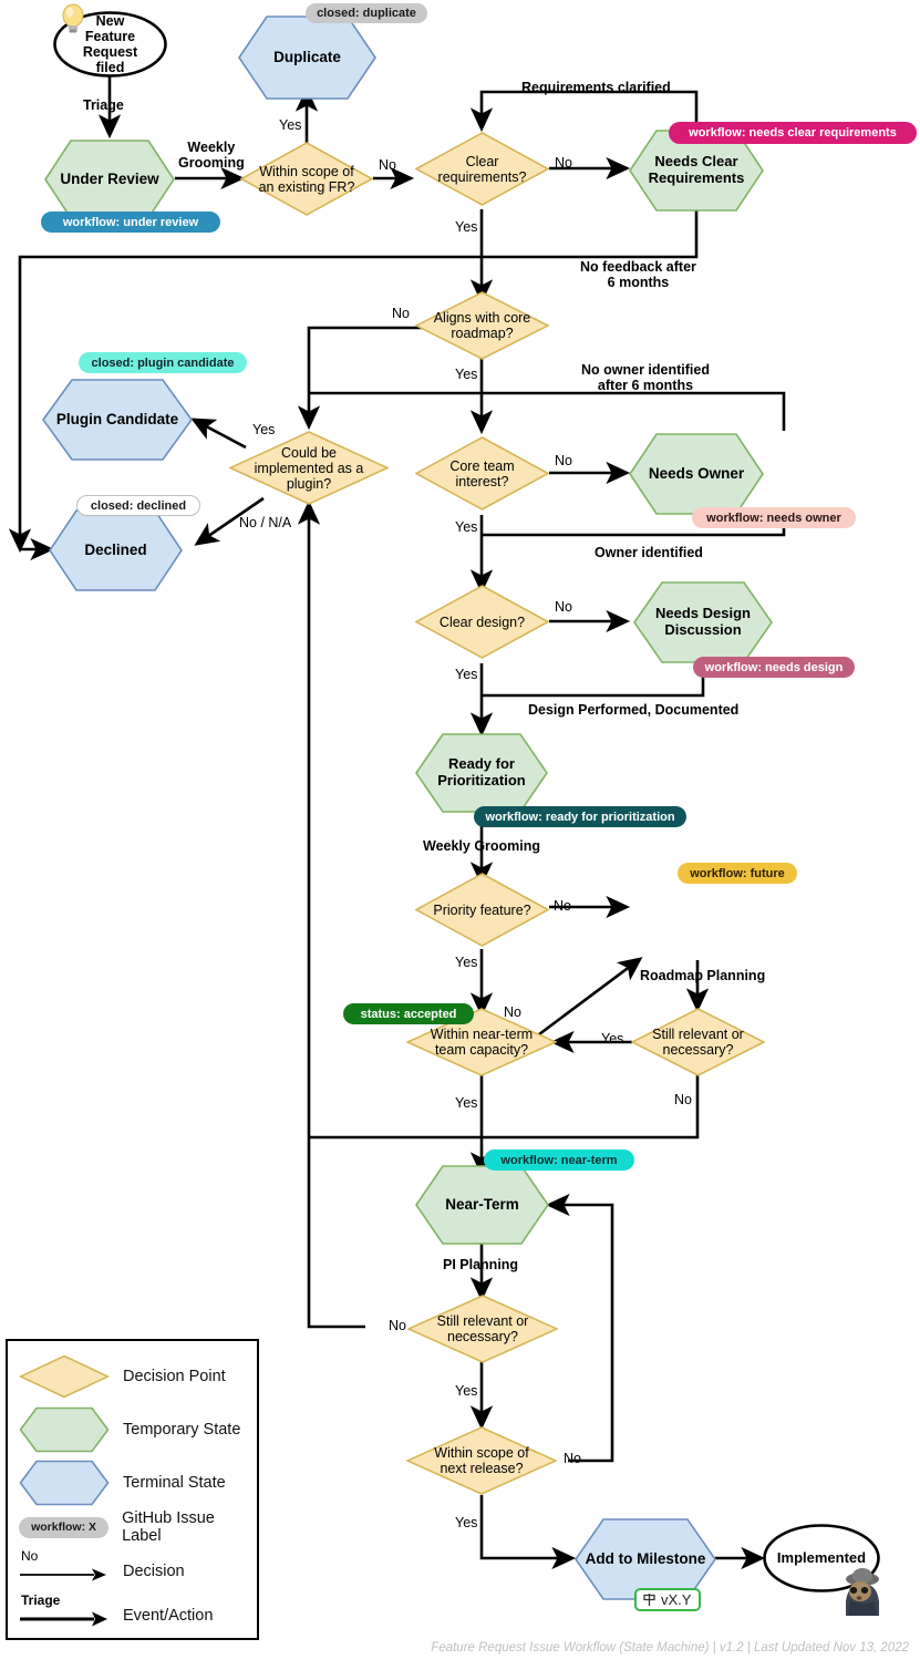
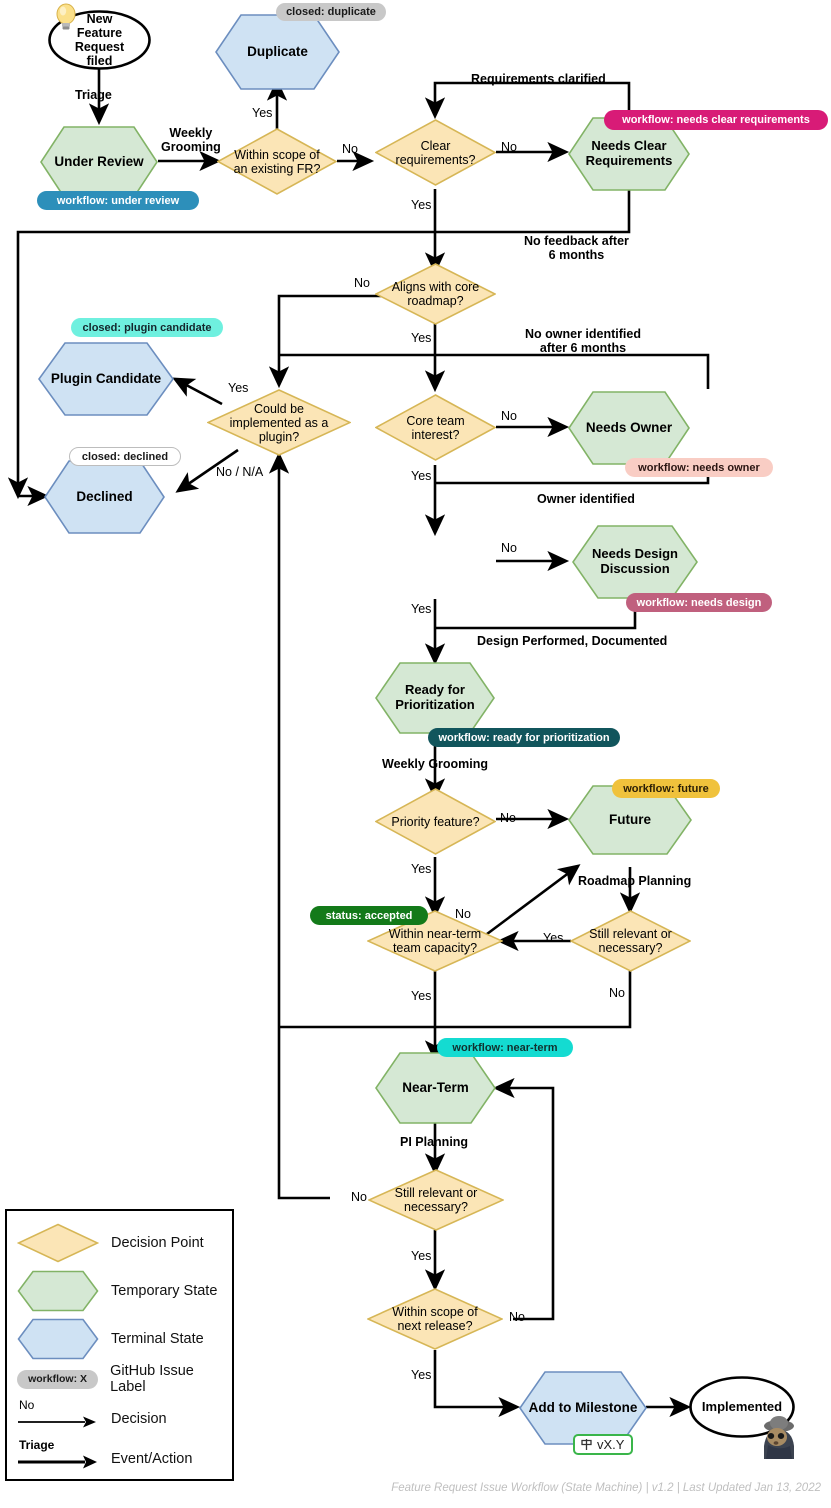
  New
  Feature Request
  filed
  Under Review
  workflow: under review
  Duplicate
  closed: duplicate
  Within scope of
  an existing FR?
  Clear requirements?
  Needs Clear
  Requirements
  workflow: needs clear requirements
  Aligns with core
  roadmap?
  Plugin Candidate
  closed: plugin candidate
  Declined
  closed: declined
  Could be
  implemented as a
  plugin?
  Core team interest?
  Needs Owner
  workflow: needs owner
- Clear design?
  Needs Design
  Discussion
  workflow: needs design
  Ready for
  Prioritization
  workflow: ready for prioritization
  Priority feature?
+ Future
  workflow: future
  Still relevant or
  necessary?
  Within near-term
  team capacity?
  status: accepted
  Near-Term
  workflow: near-term
  Still relevant or
  necessary?
  Within scope of
  next release?
  Add to Milestone
  vX.Y
  Implemented
  Triage
  Weekly
  Grooming
  Yes
  No
  Requirements clarified
  No
  Yes
  No feedback after
  6 months
  No
  Yes
  Yes
  No / N/A
  No
  Yes
  No owner identified
  after 6 months
  Owner identified
  No
  Yes
  Design Performed, Documented
  Weekly Grooming
  No
  Yes
  Roadmap Planning
  Yes
  No
  No
  Yes
  PI Planning
  No
  Yes
  No
  Yes
  Decision Point
  Temporary State
  Terminal State
  workflow: X
  GitHub Issue Label
  No
  Decision
  Triage
  Event/Action
- Feature Request Issue Workflow (State Machine) | v1.2 | Last Updated Nov 13, 2022
+ Feature Request Issue Workflow (State Machine) | v1.2 | Last Updated Jan 13, 2022
